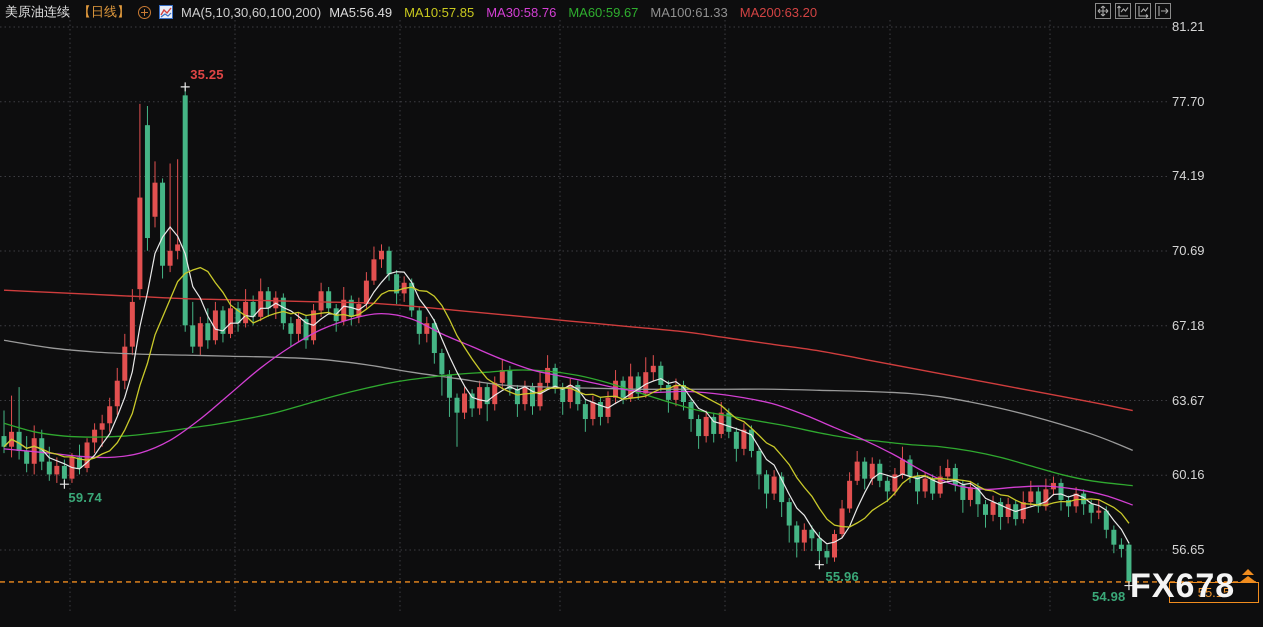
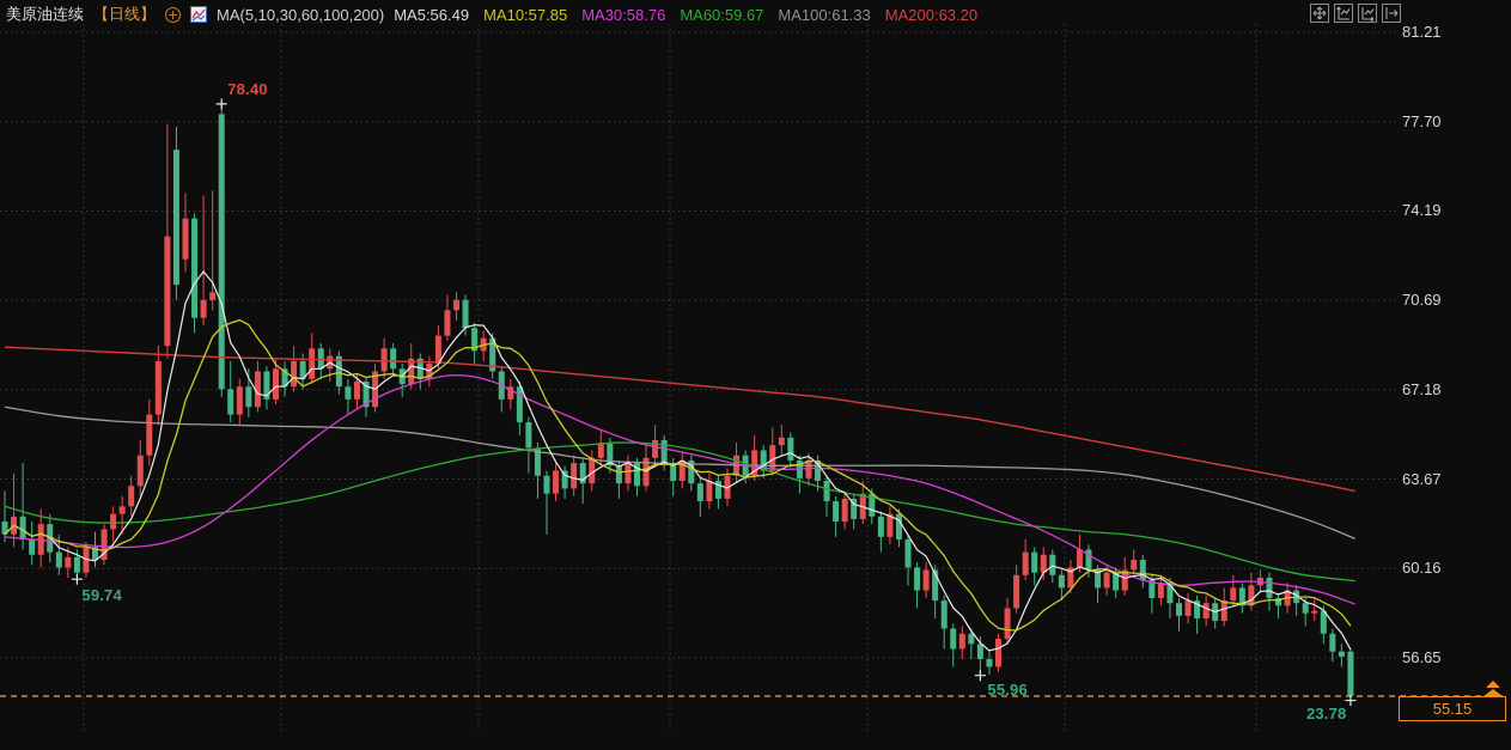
  美原油连续
  【日线】
  MA(5,10,30,60,100,200)
  MA5:56.49
  MA10:57.85
  MA30:58.76
  MA60:59.67
  MA100:61.33
  MA200:63.20
  81.21
  77.70
  74.19
  70.69
  67.18
  63.67
  60.16
  56.65
- 35.25
+ 78.40
  59.74
  55.96
- 54.98
+ 23.78
  55.15
- FX678
